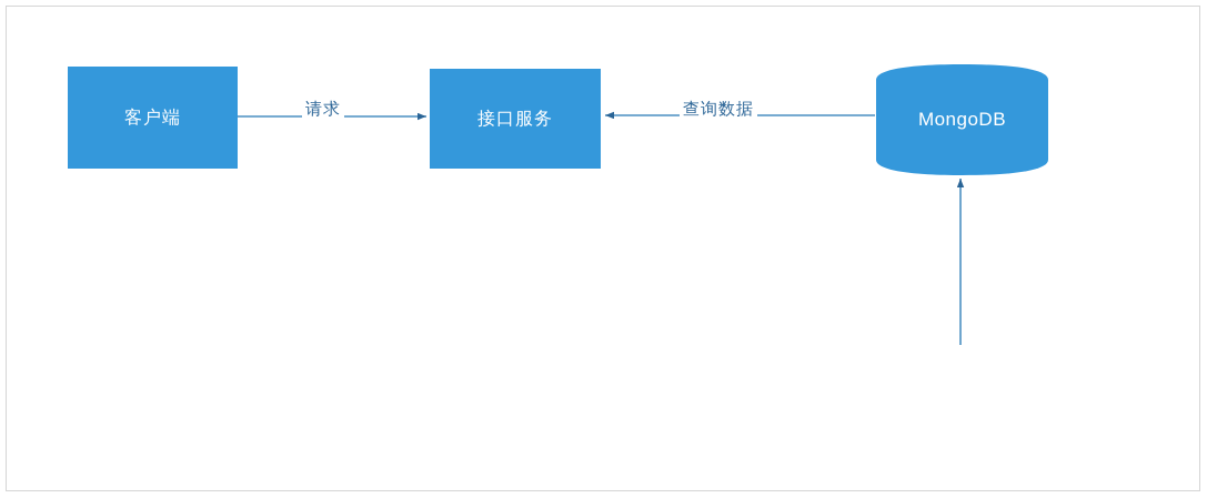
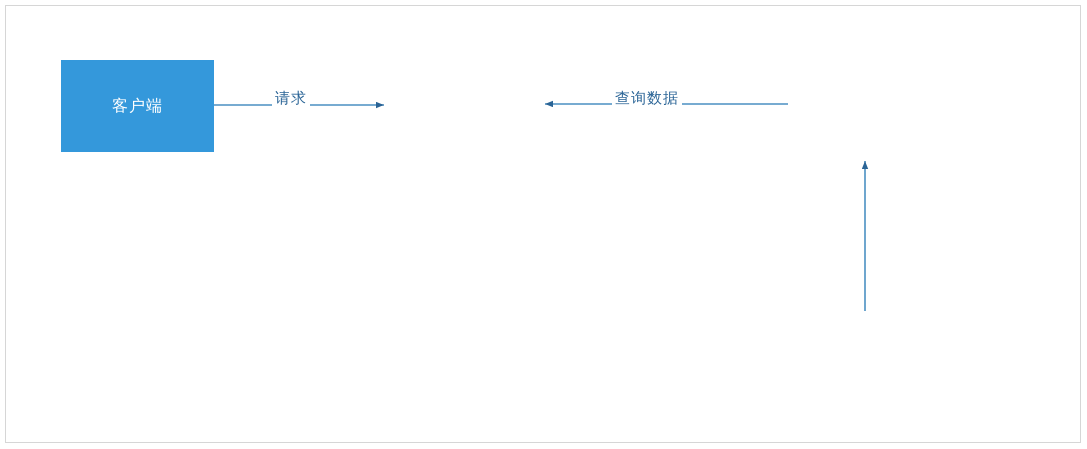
  客户端
- 接口服务
- MongoDB
  请求
  查询数据
